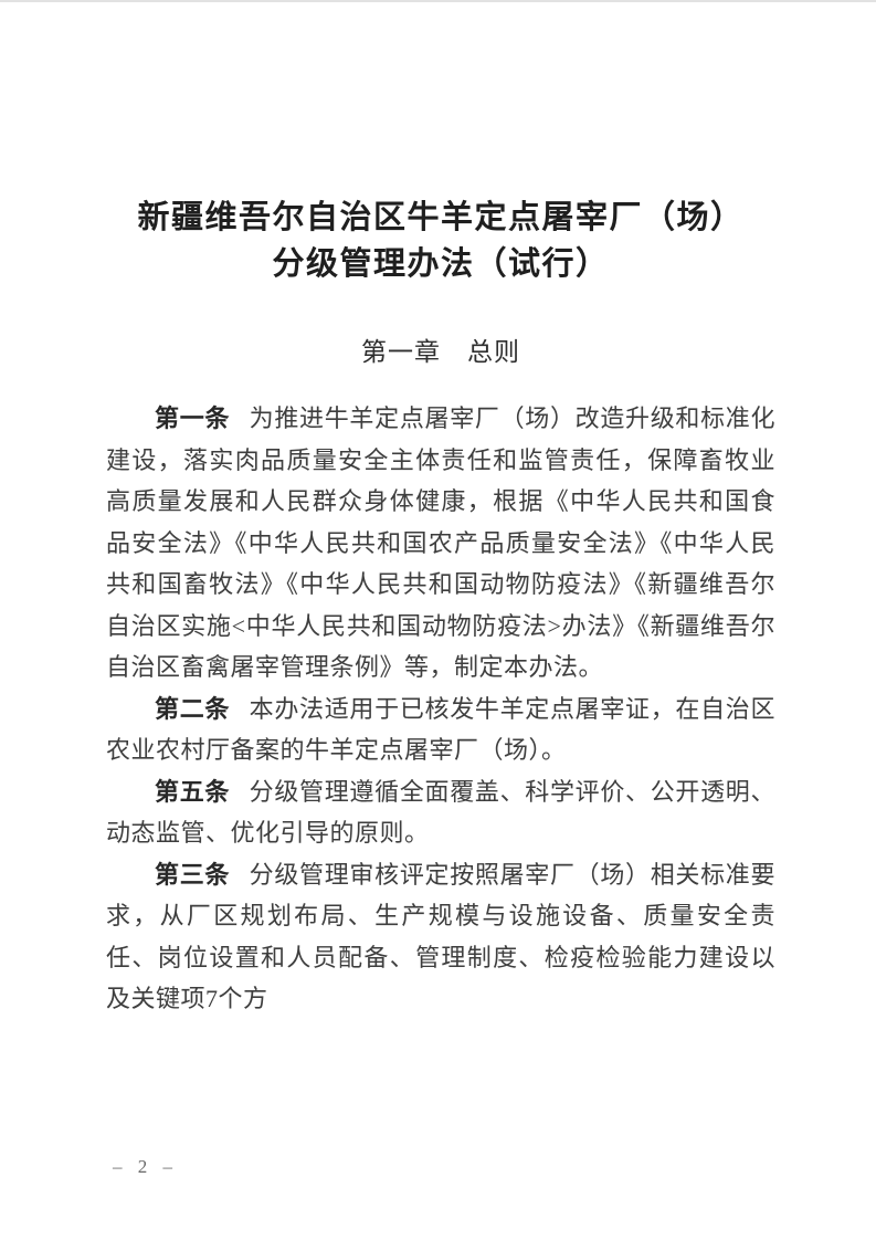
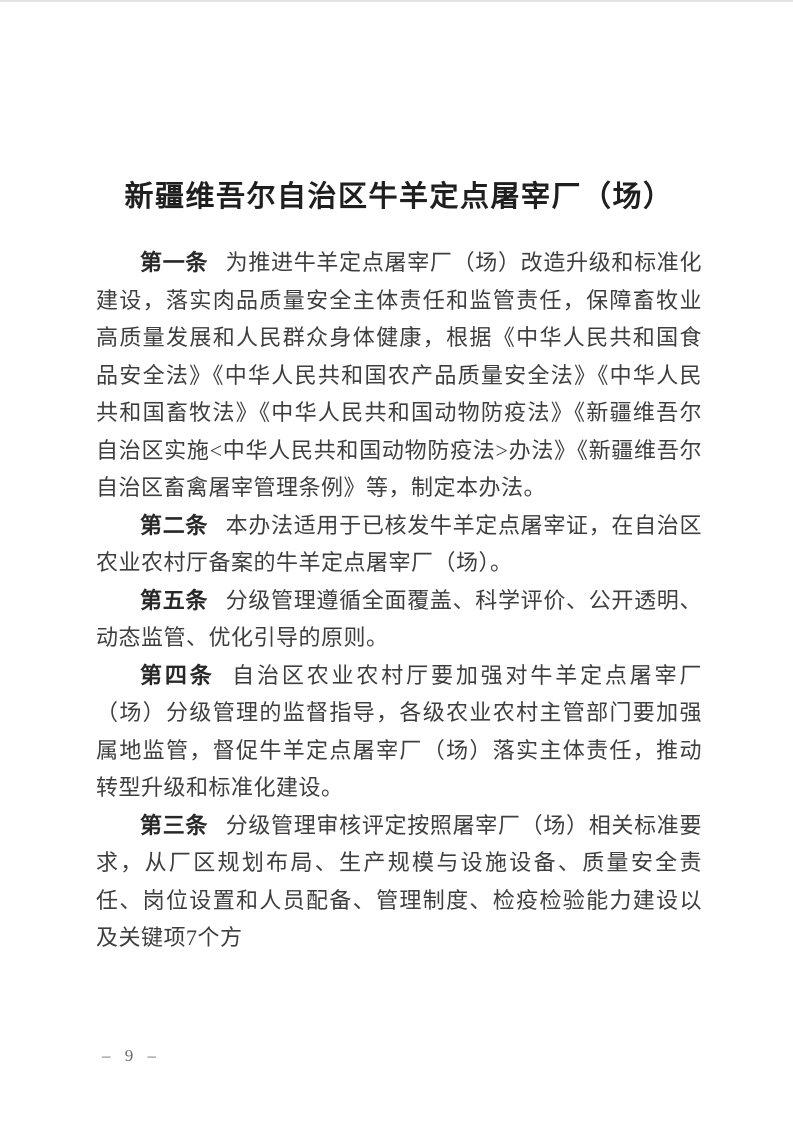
  新疆维吾尔自治区牛羊定点屠宰厂（场）
- 分级管理办法（试行）
- 第一章 总则
  第一条 为推进牛羊定点屠宰厂（场）改造升级和标准化建设，落实肉品质量安全主体责任和监管责任，保障畜牧业高质量发展和人民群众身体健康，根据《中华人民共和国食品安全法》《中华人民共和国农产品质量安全法》《中华人民共和国畜牧法》《中华人民共和国动物防疫法》《新疆维吾尔自治区实施<中华人民共和国动物防疫法>办法》《新疆维吾尔自治区畜禽屠宰管理条例》等，制定本办法。
  第二条 本办法适用于已核发牛羊定点屠宰证，在自治区农业农村厅备案的牛羊定点屠宰厂（场）。
  第五条 分级管理遵循全面覆盖、科学评价、公开透明、动态监管、优化引导的原则。
+ 第四条 自治区农业农村厅要加强对牛羊定点屠宰厂（场）分级管理的监督指导，各级农业农村主管部门要加强属地监管，督促牛羊定点屠宰厂（场）落实主体责任，推动转型升级和标准化建设。
  第三条 分级管理审核评定按照屠宰厂（场）相关标准要求，从厂区规划布局、生产规模与设施设备、质量安全责任、岗位设置和人员配备、管理制度、检疫检验能力建设以及关键项7个方
- – 2 –
+ – 9 –
